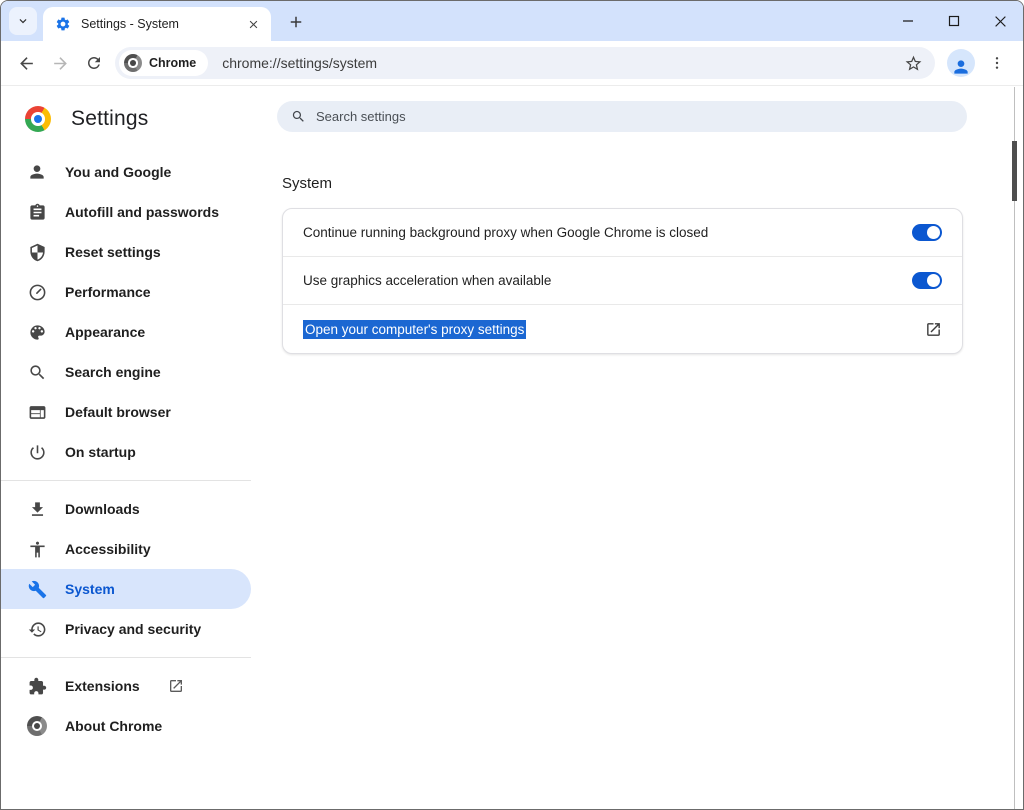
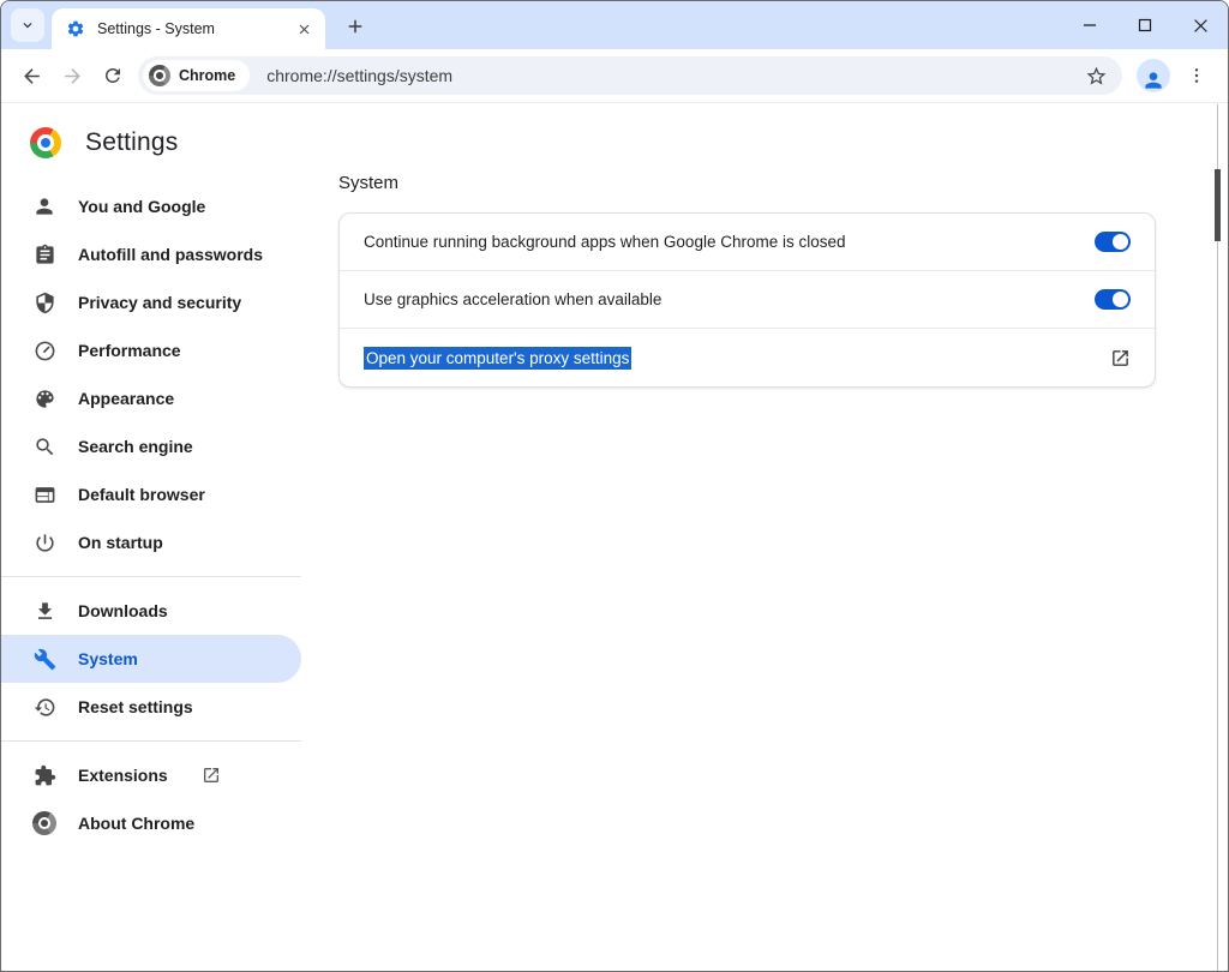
  Settings - System
  Chrome
  chrome://settings/system
  Settings
  You and Google
  Autofill and passwords
- Reset settings
+ Privacy and security
  Performance
  Appearance
  Search engine
  Default browser
  On startup
  Downloads
- Accessibility
  System
- Privacy and security
+ Reset settings
  Extensions
  About Chrome
- Search settings
  System
- Continue running background proxy when Google Chrome is closed
+ Continue running background apps when Google Chrome is closed
  Use graphics acceleration when available
  Open your computer's proxy settings
